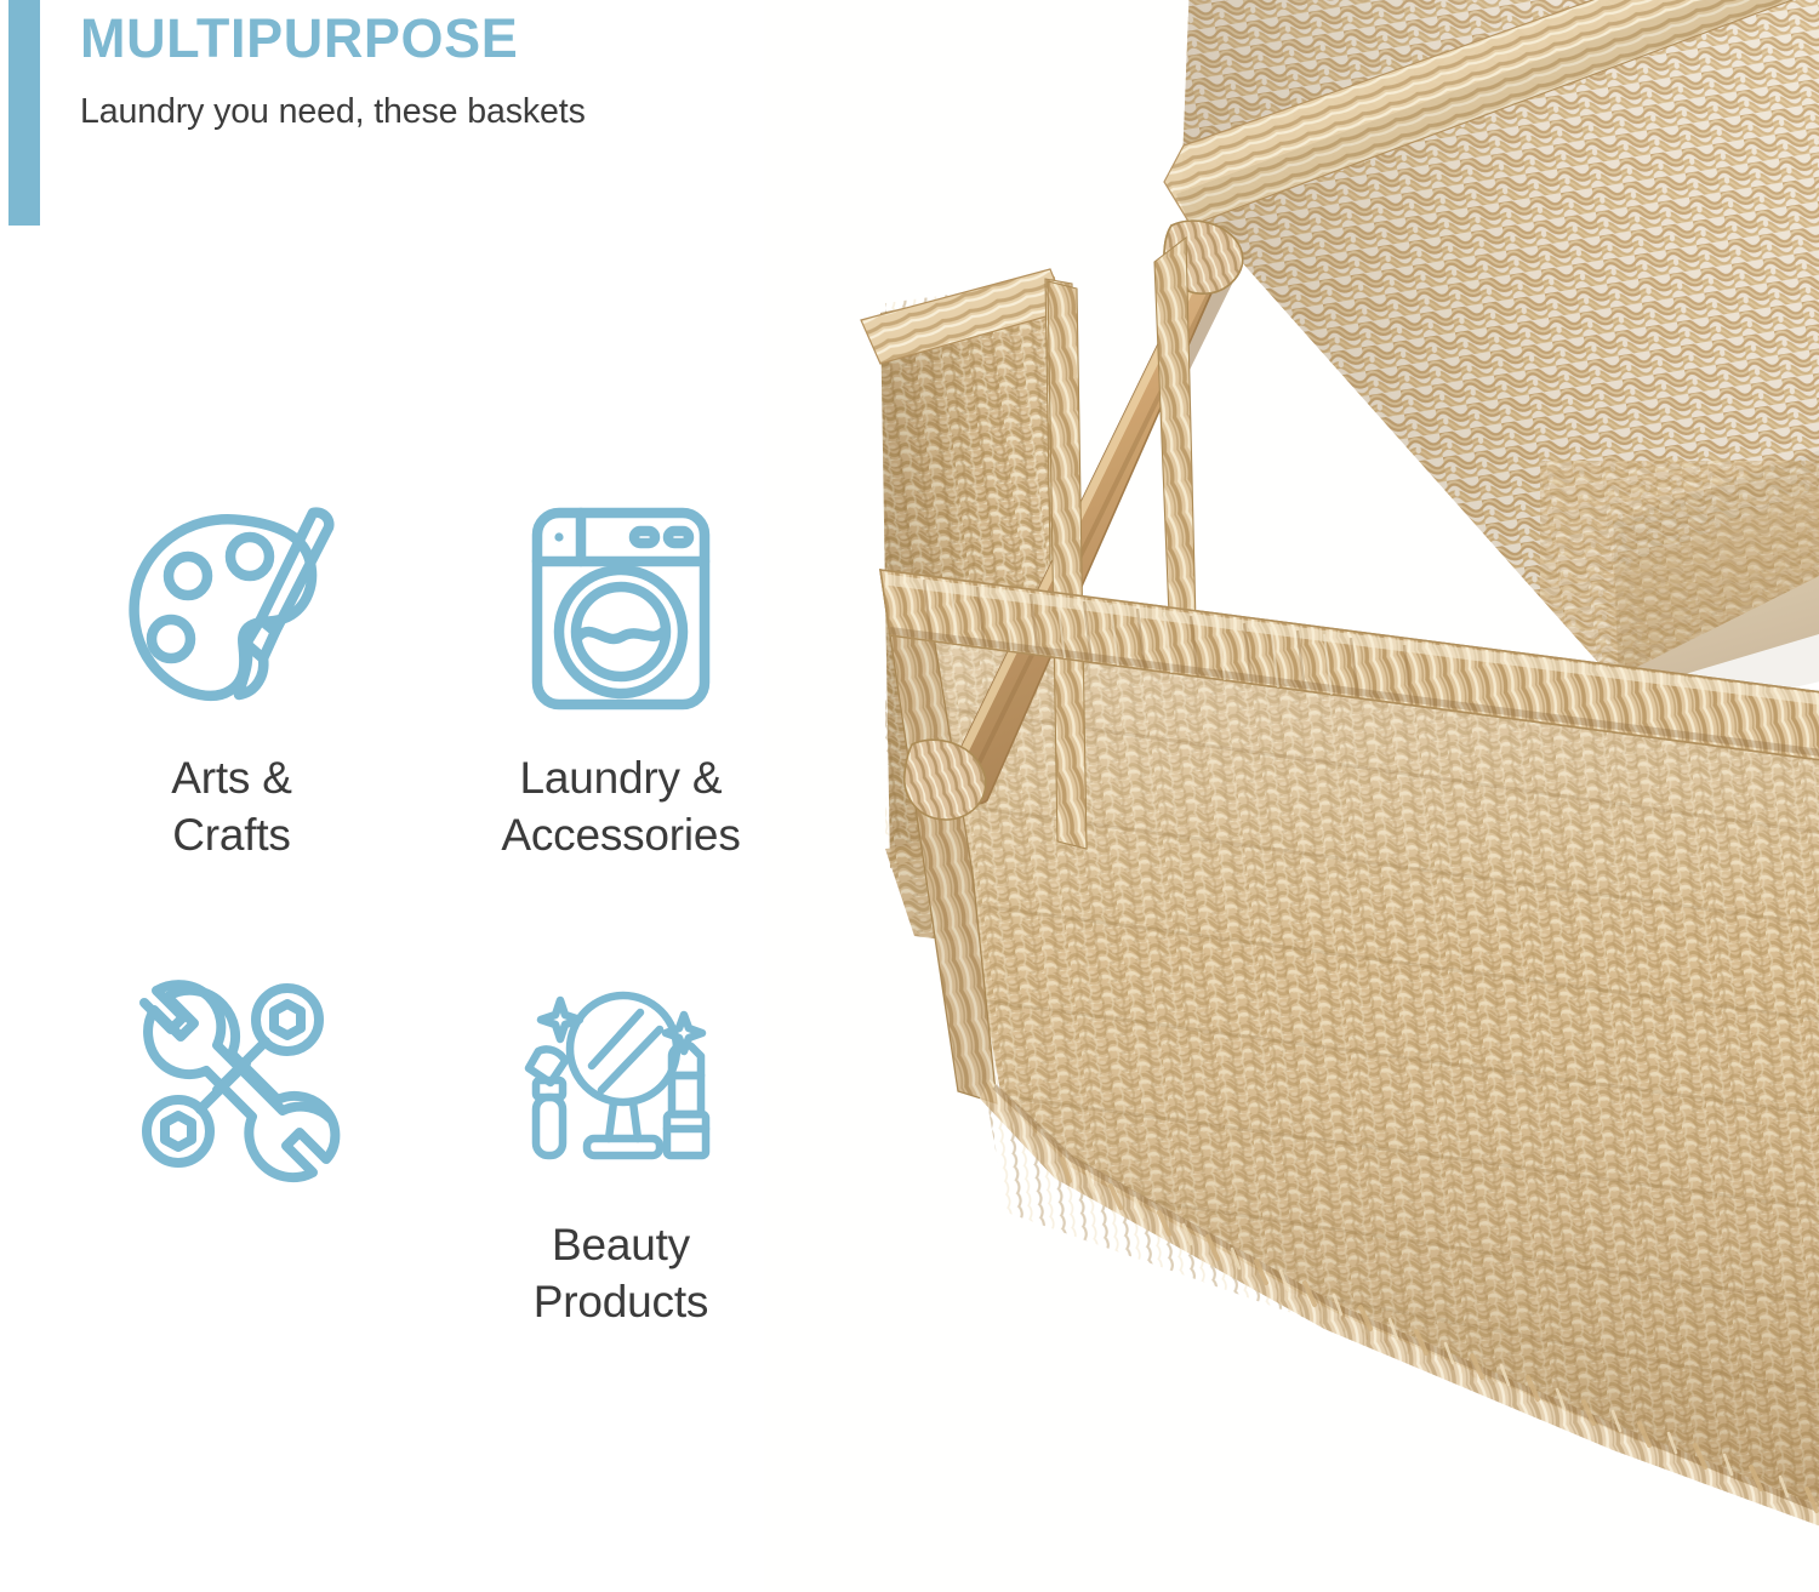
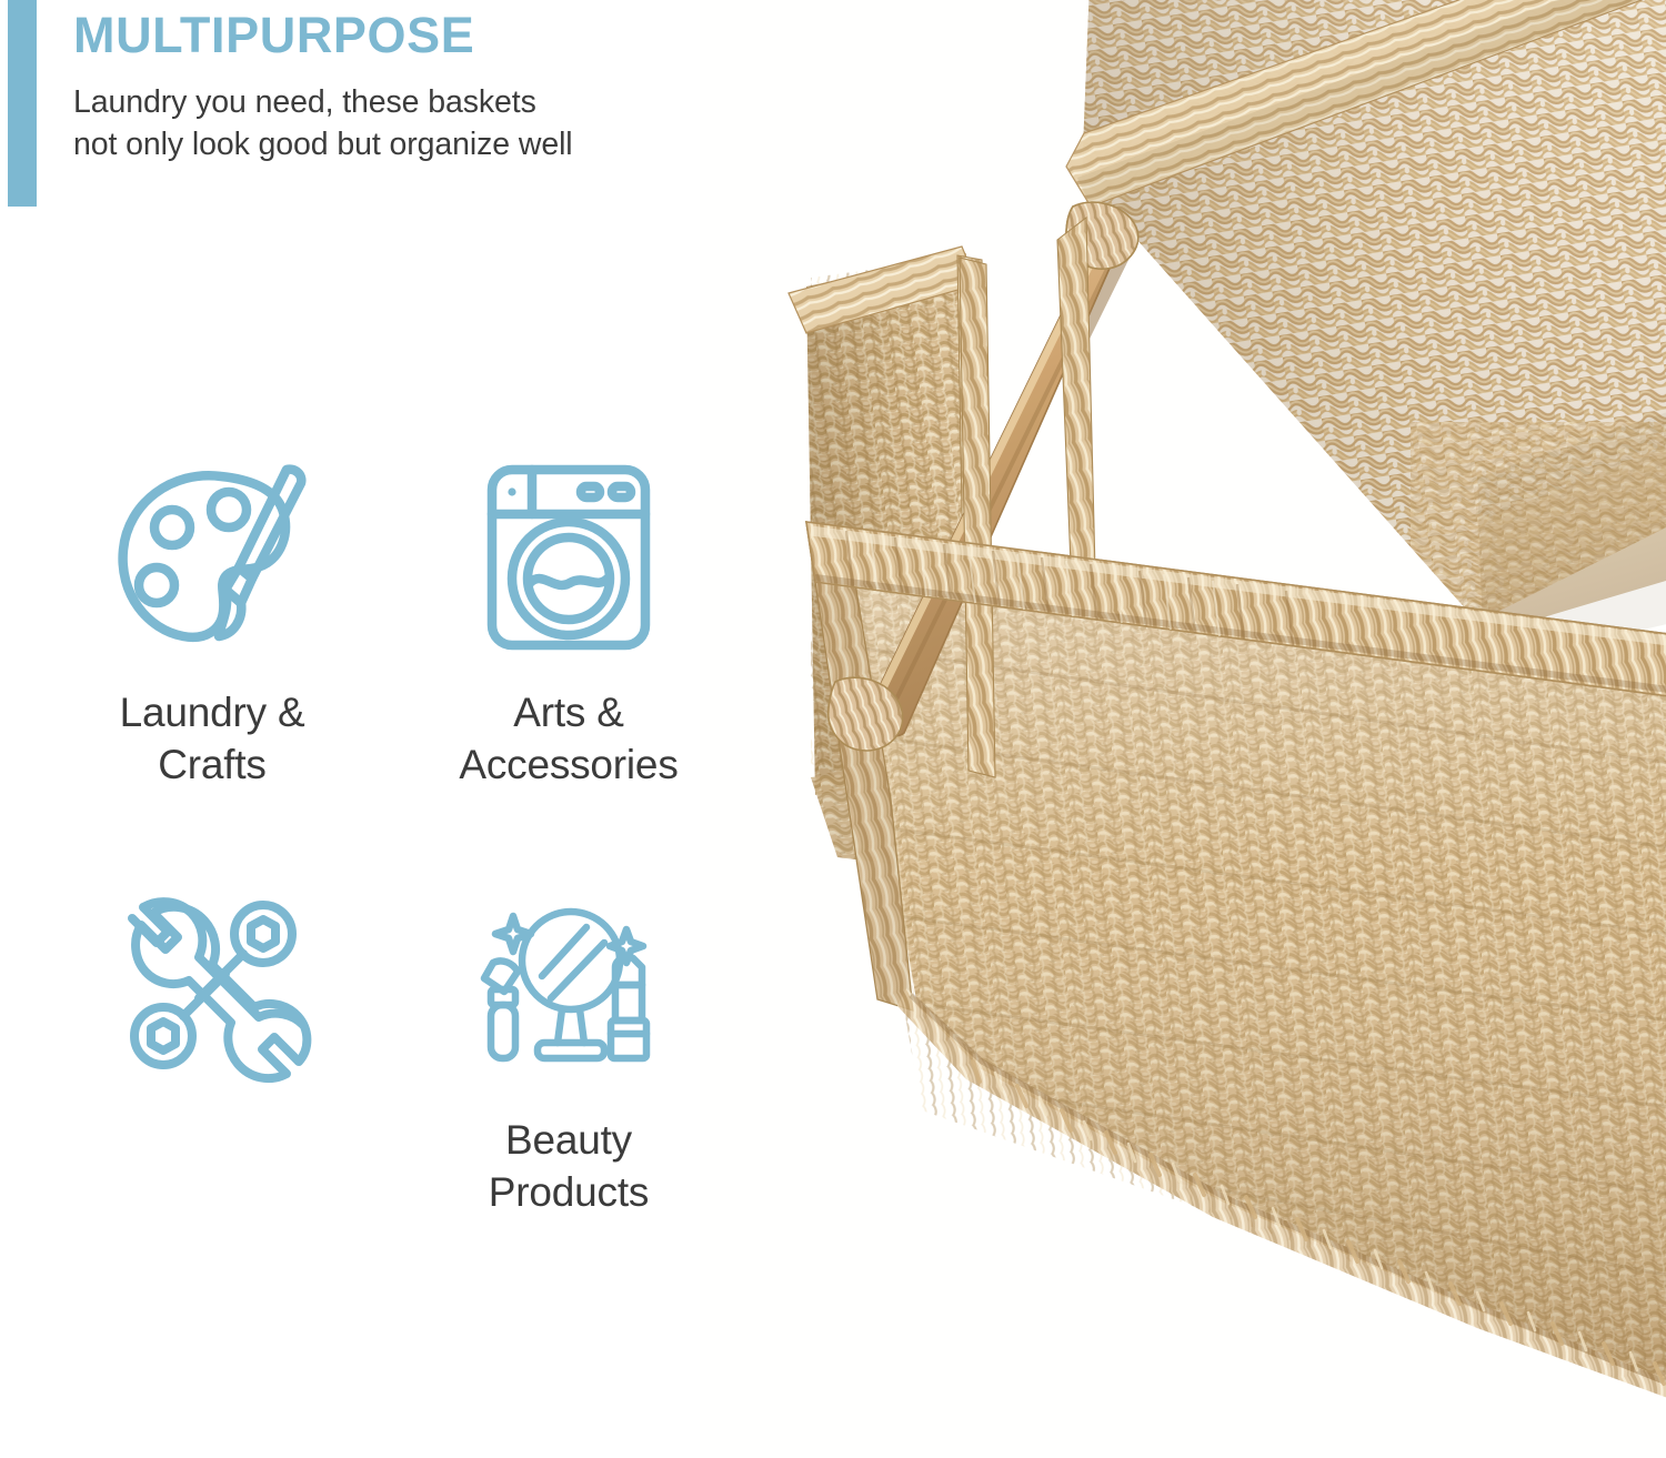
  MULTIPURPOSE
  Laundry you need, these baskets
+ not only look good but organize well
- Arts &
+ Laundry &
  Crafts
- Laundry &
+ Arts &
  Accessories
  Beauty
  Products
